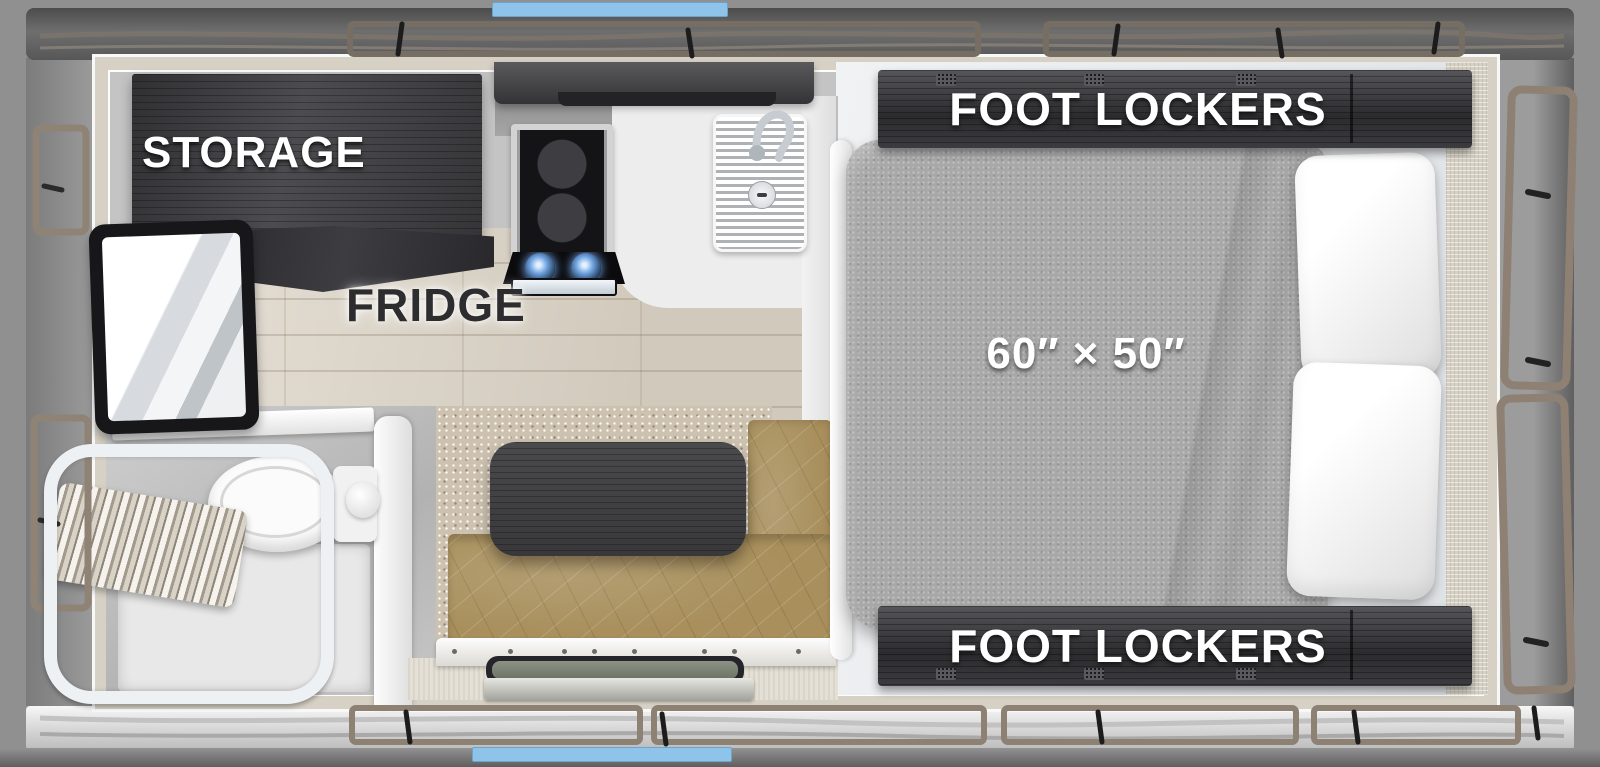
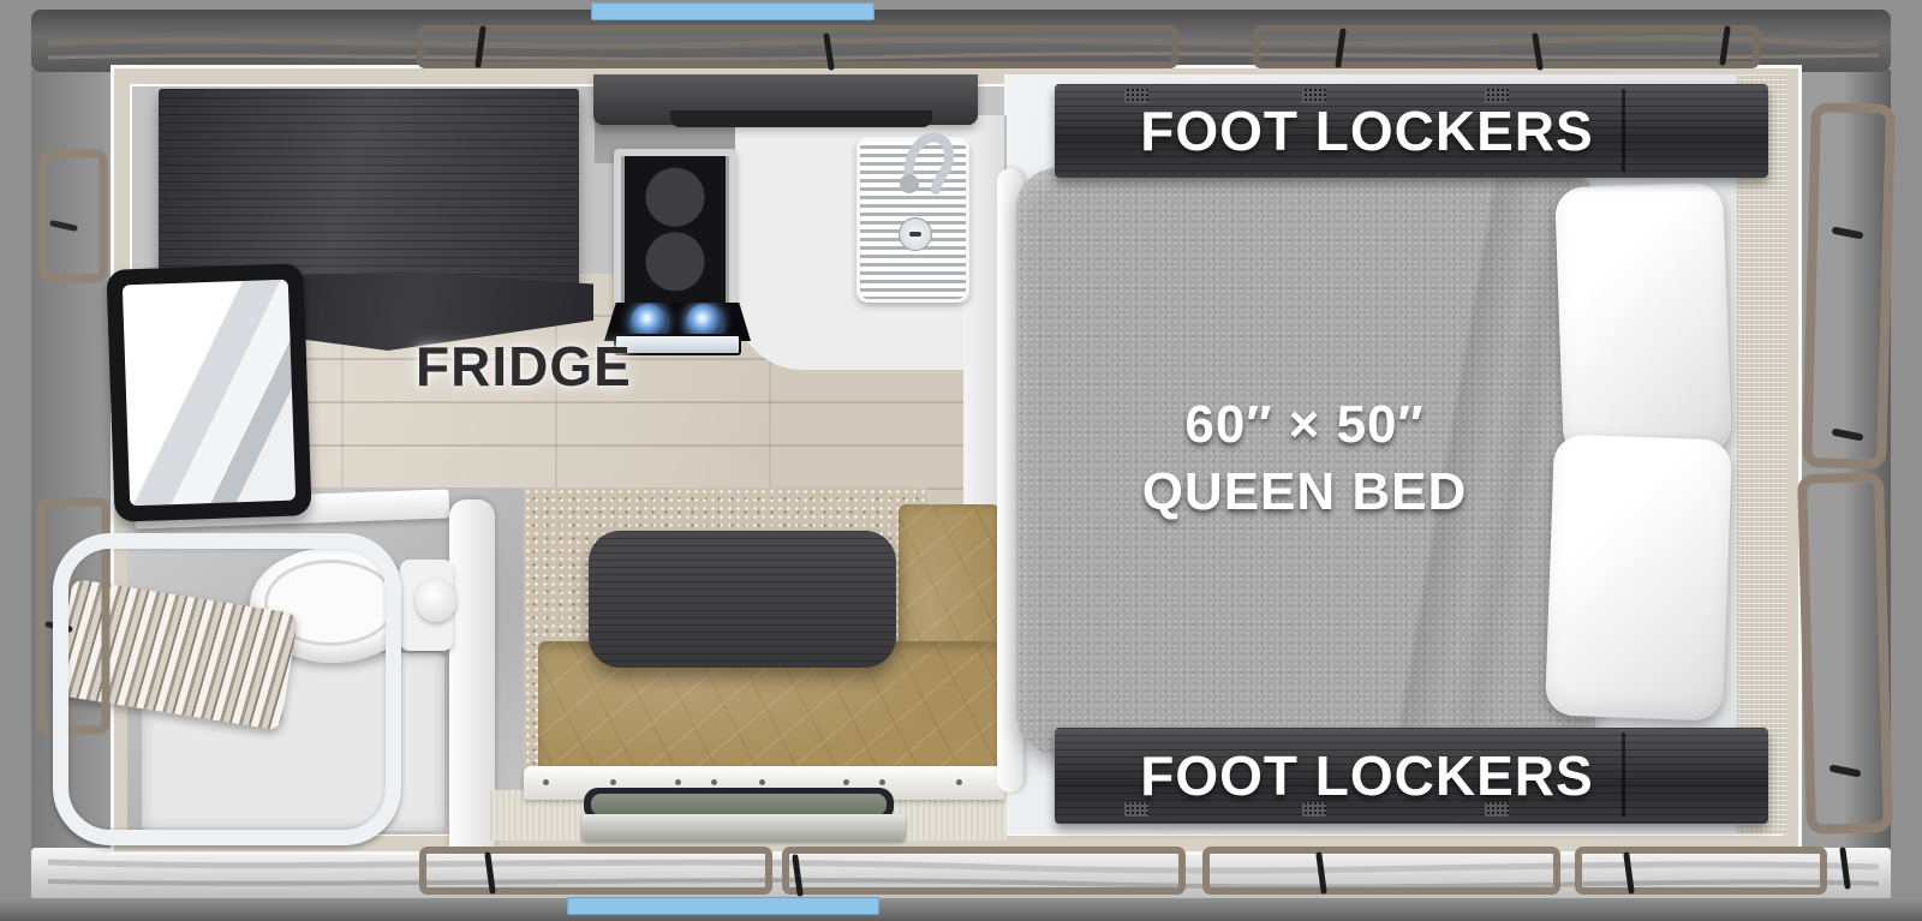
  FOOT LOCKERS
  FOOT LOCKERS
- STORAGE
  FRIDGE
  60″ × 50″
+ QUEEN BED
